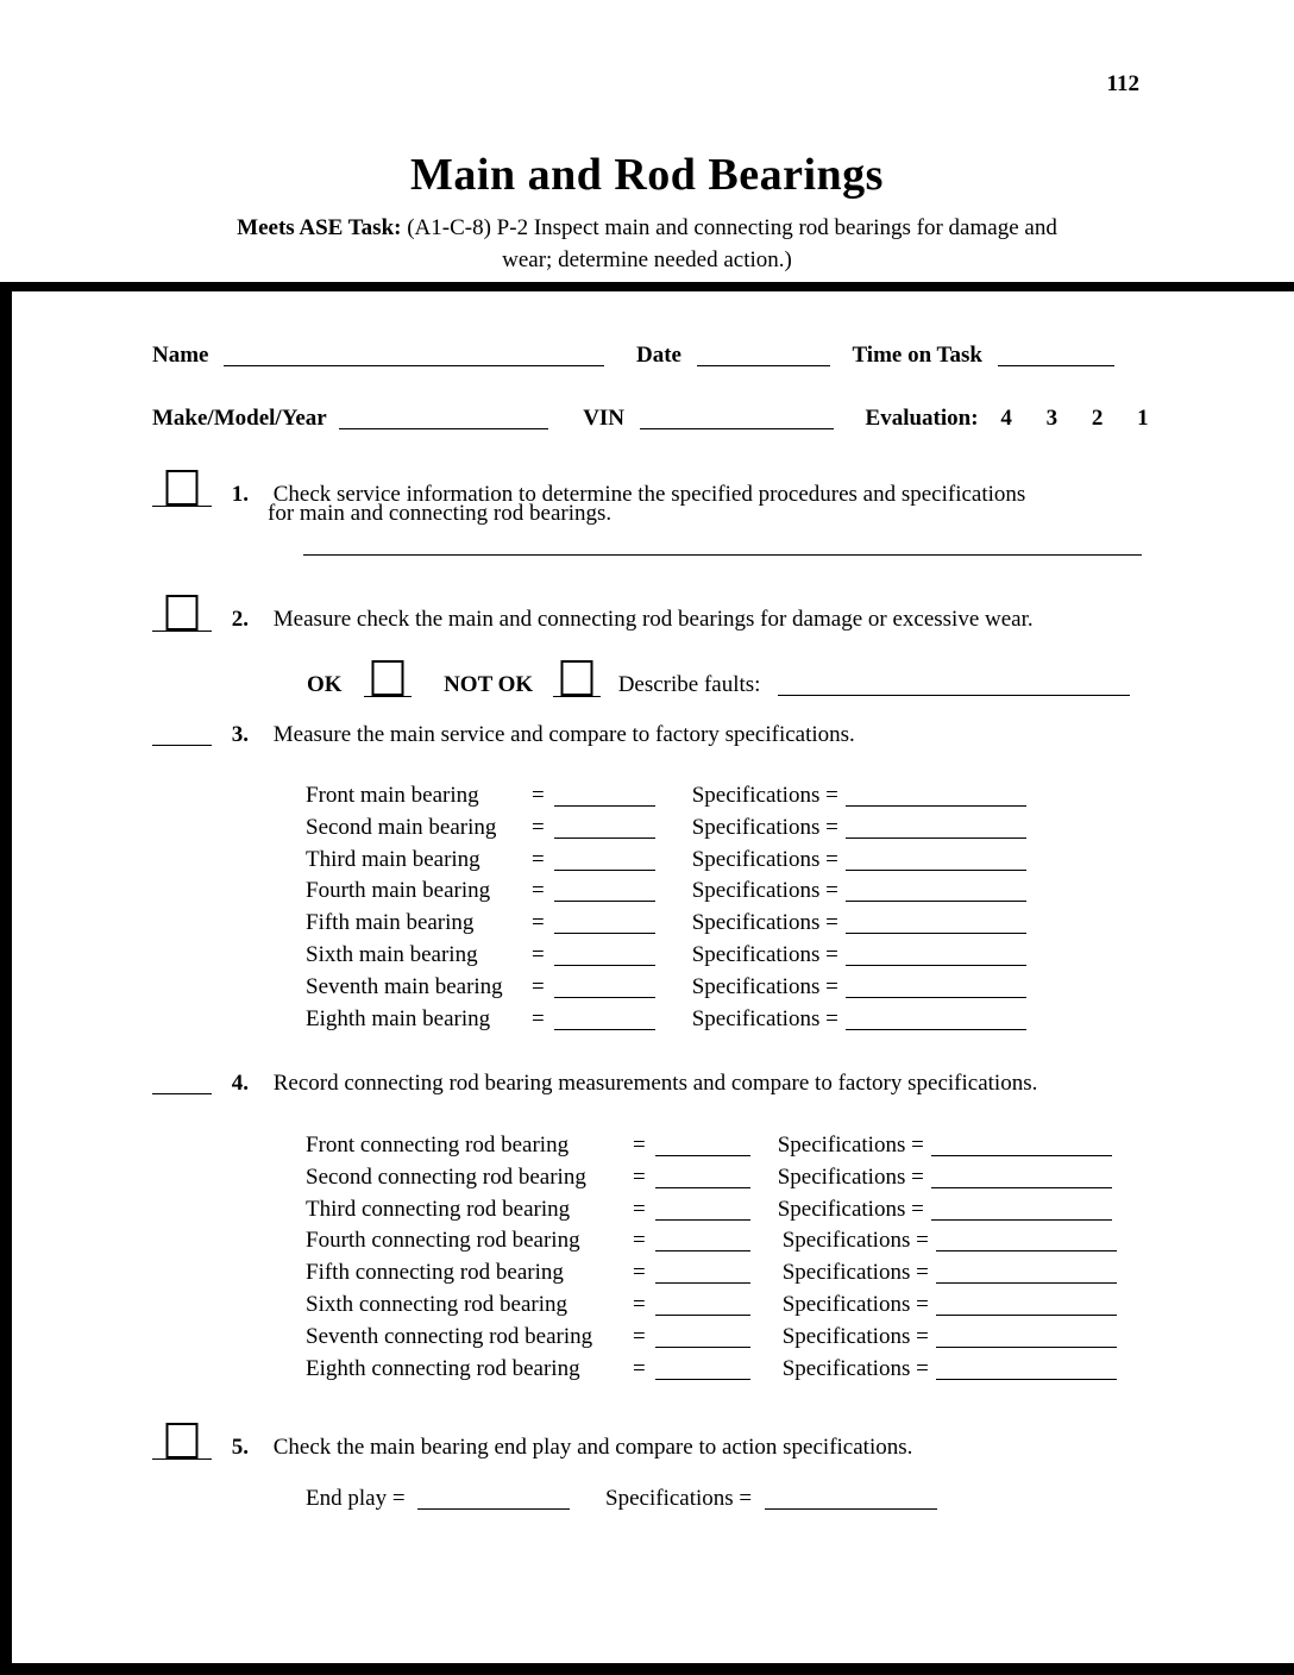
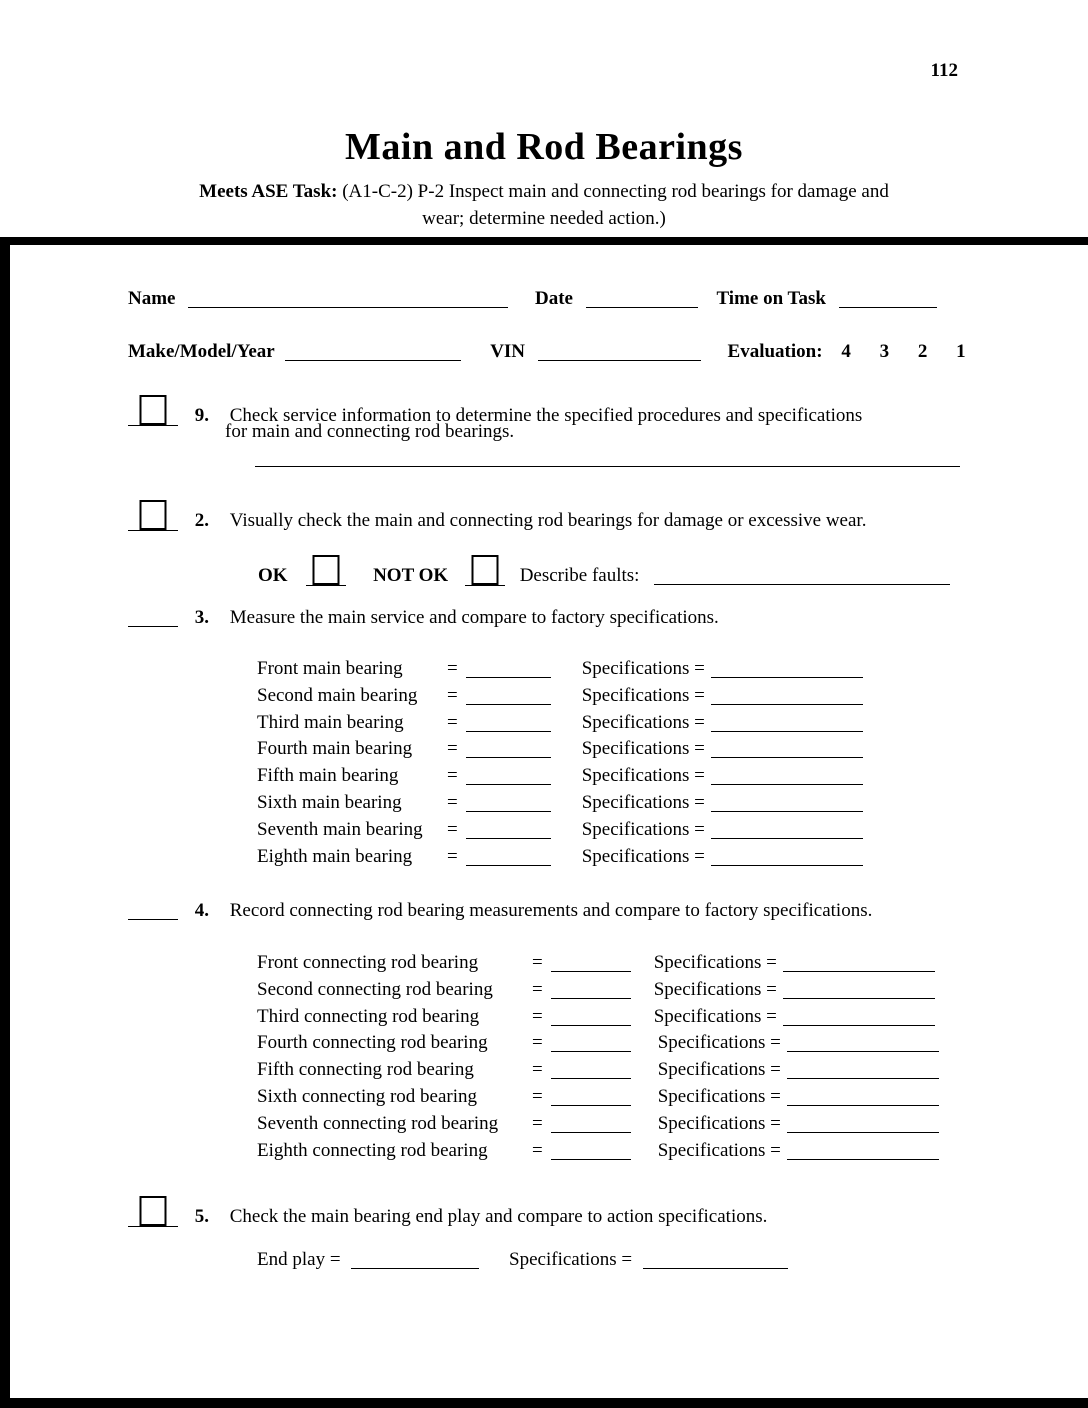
  112
  Main and Rod Bearings
- Meets ASE Task: (A1-C-8) P-2 Inspect main and connecting rod bearings for damage and
+ Meets ASE Task: (A1-C-2) P-2 Inspect main and connecting rod bearings for damage and
  wear; determine needed action.)
  Name Date Time on Task
  Make/Model/Year VIN Evaluation: 4 3 2 1
- 1. Check service information to determine the specified procedures and specifications
+ 9. Check service information to determine the specified procedures and specifications
  for main and connecting rod bearings.
- 2. Measure check the main and connecting rod bearings for damage or excessive wear.
+ 2. Visually check the main and connecting rod bearings for damage or excessive wear.
  OK NOT OK Describe faults:
  3. Measure the main service and compare to factory specifications.
  Front main bearing = Specifications =
  Second main bearing = Specifications =
  Third main bearing = Specifications =
  Fourth main bearing = Specifications =
  Fifth main bearing = Specifications =
  Sixth main bearing = Specifications =
  Seventh main bearing = Specifications =
  Eighth main bearing = Specifications =
  4. Record connecting rod bearing measurements and compare to factory specifications.
  Front connecting rod bearing = Specifications =
  Second connecting rod bearing = Specifications =
  Third connecting rod bearing = Specifications =
  Fourth connecting rod bearing = Specifications =
  Fifth connecting rod bearing = Specifications =
  Sixth connecting rod bearing = Specifications =
  Seventh connecting rod bearing = Specifications =
  Eighth connecting rod bearing = Specifications =
  5. Check the main bearing end play and compare to action specifications.
  End play = Specifications =
